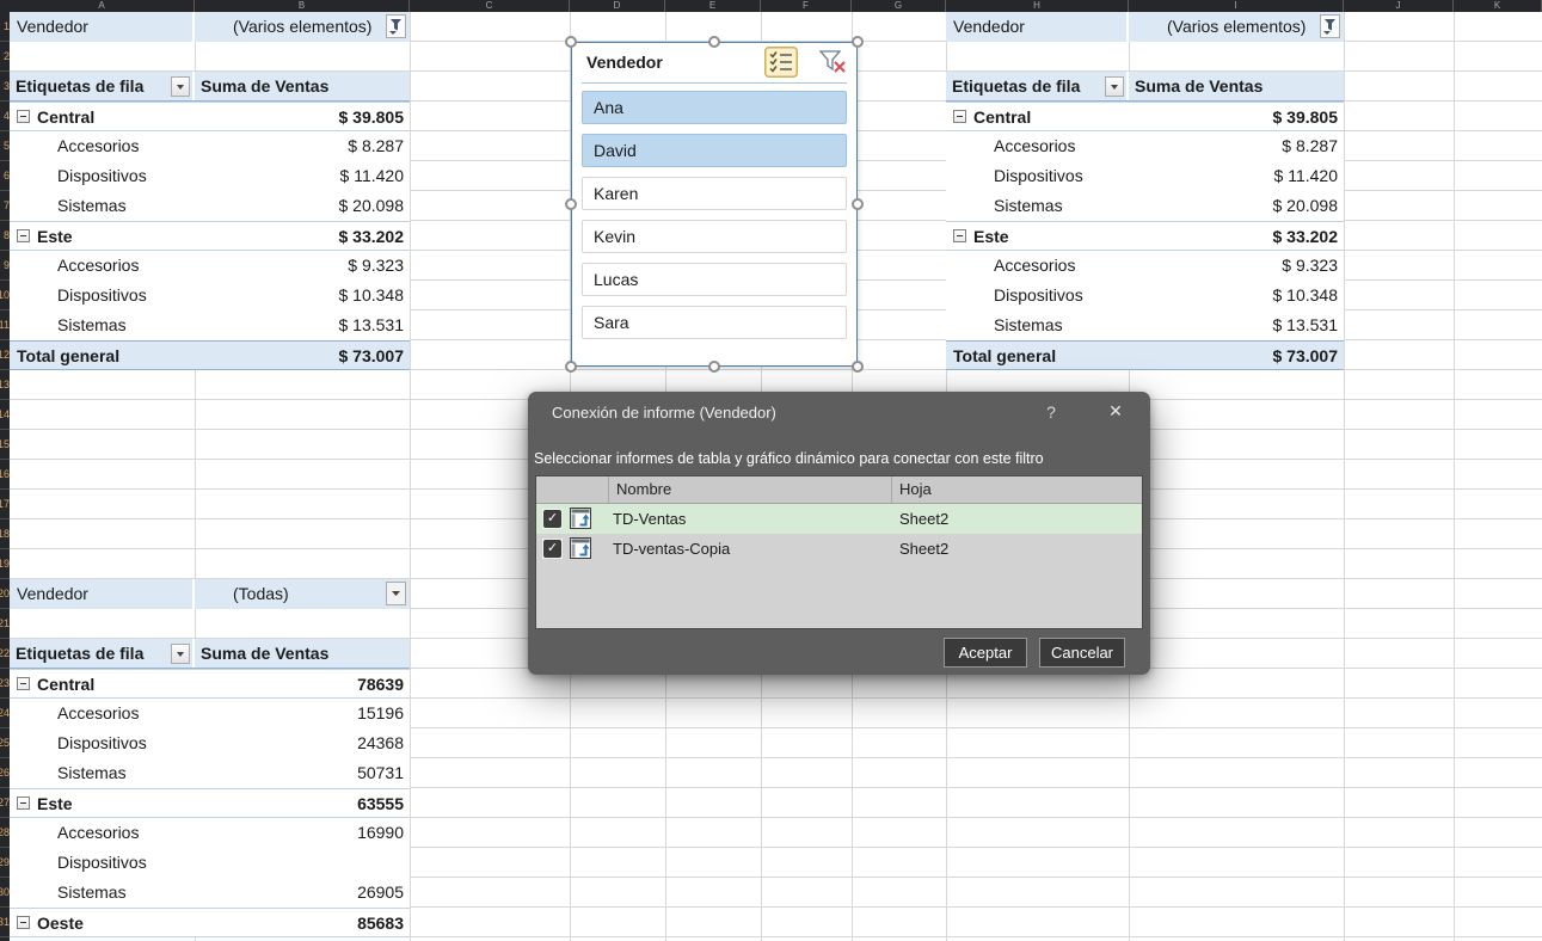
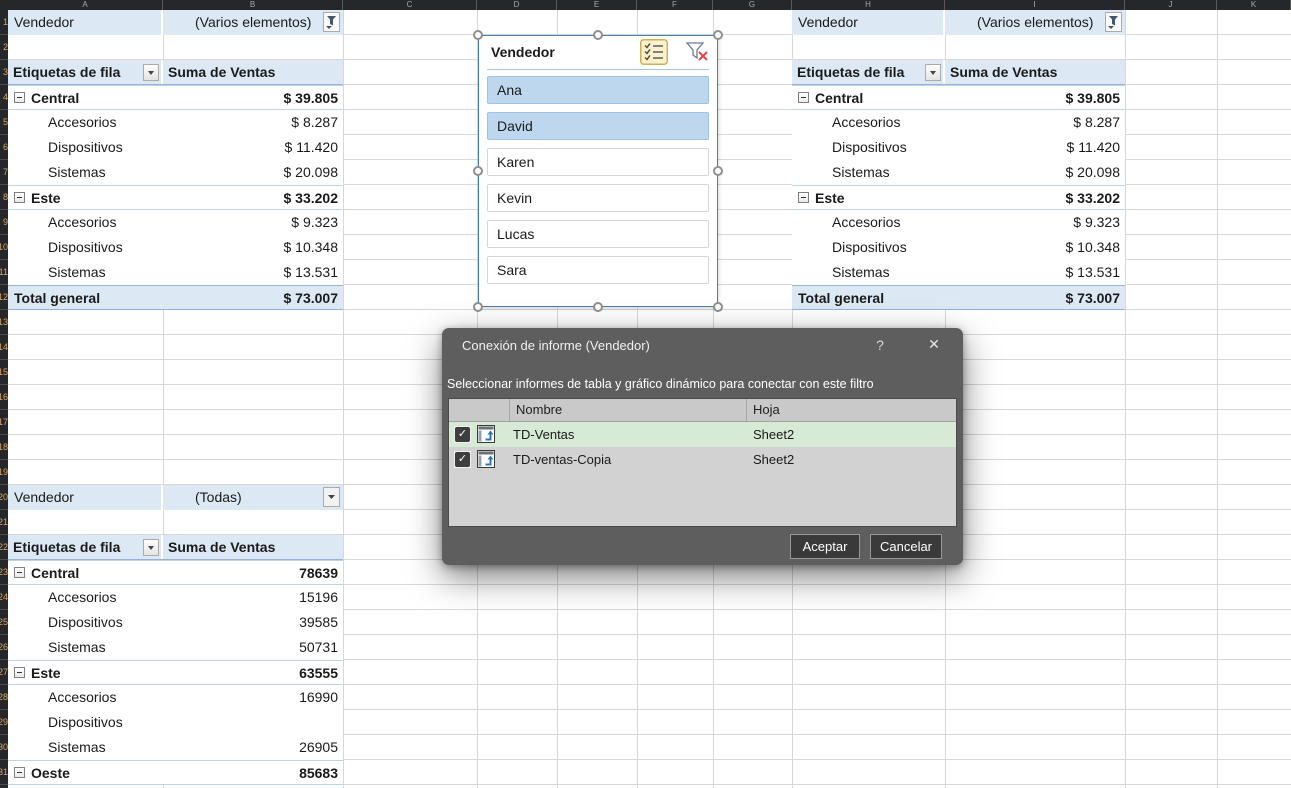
  A
  B
  C
  D
  E
  F
  G
  H
  I
  J
  K
  1
  2
  3
  4
  5
  6
  7
  8
  9
  10
  11
  12
  13
  14
  15
  16
  17
  18
  19
  20
  21
  22
  23
  24
  25
  26
  27
  28
  29
  30
  31
  Vendedor
  Ana
  David
  Karen
  Kevin
  Lucas
  Sara
  Conexión de informe (Vendedor)
  ?
  ✕
  Seleccionar informes de tabla y gráfico dinámico para conectar con este filtro
  Nombre
  Hoja
  ✓
  TD-Ventas
  Sheet2
  ✓
  TD-ventas-Copia
  Sheet2
  Aceptar
  Cancelar
  Vendedor
  (Varios elementos)
  Etiquetas de fila
  Suma de Ventas
  Central
  $ 39.805
  Accesorios
  $ 8.287
  Dispositivos
  $ 11.420
  Sistemas
  $ 20.098
  Este
  $ 33.202
  Accesorios
  $ 9.323
  Dispositivos
  $ 10.348
  Sistemas
  $ 13.531
  Total general
  $ 73.007
  Vendedor
  (Varios elementos)
  Etiquetas de fila
  Suma de Ventas
  Central
  $ 39.805
  Accesorios
  $ 8.287
  Dispositivos
  $ 11.420
  Sistemas
  $ 20.098
  Este
  $ 33.202
  Accesorios
  $ 9.323
  Dispositivos
  $ 10.348
  Sistemas
  $ 13.531
  Total general
  $ 73.007
  Vendedor
  (Todas)
  Etiquetas de fila
  Suma de Ventas
  Central
  78639
  Accesorios
  15196
  Dispositivos
- 24368
+ 39585
  Sistemas
  50731
  Este
  63555
  Accesorios
  16990
  Dispositivos
  Sistemas
  26905
  Oeste
  85683
